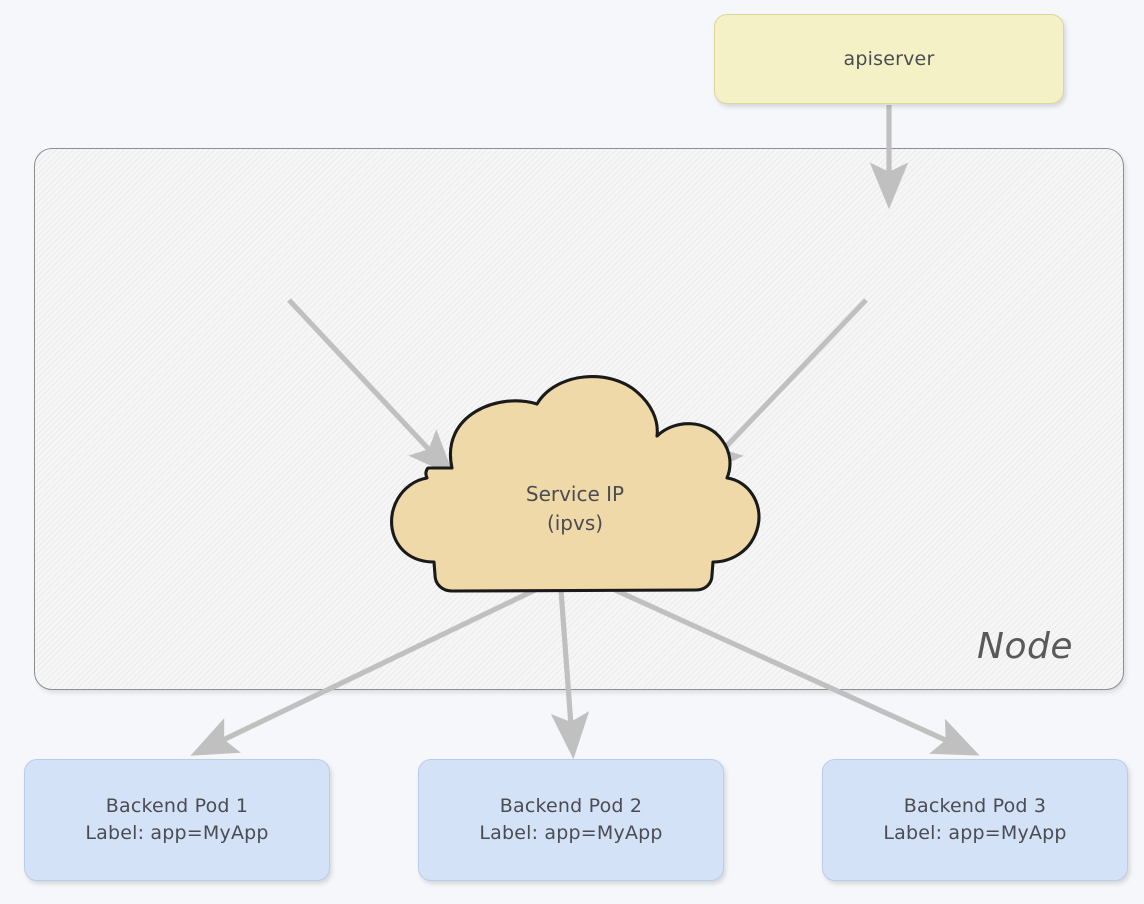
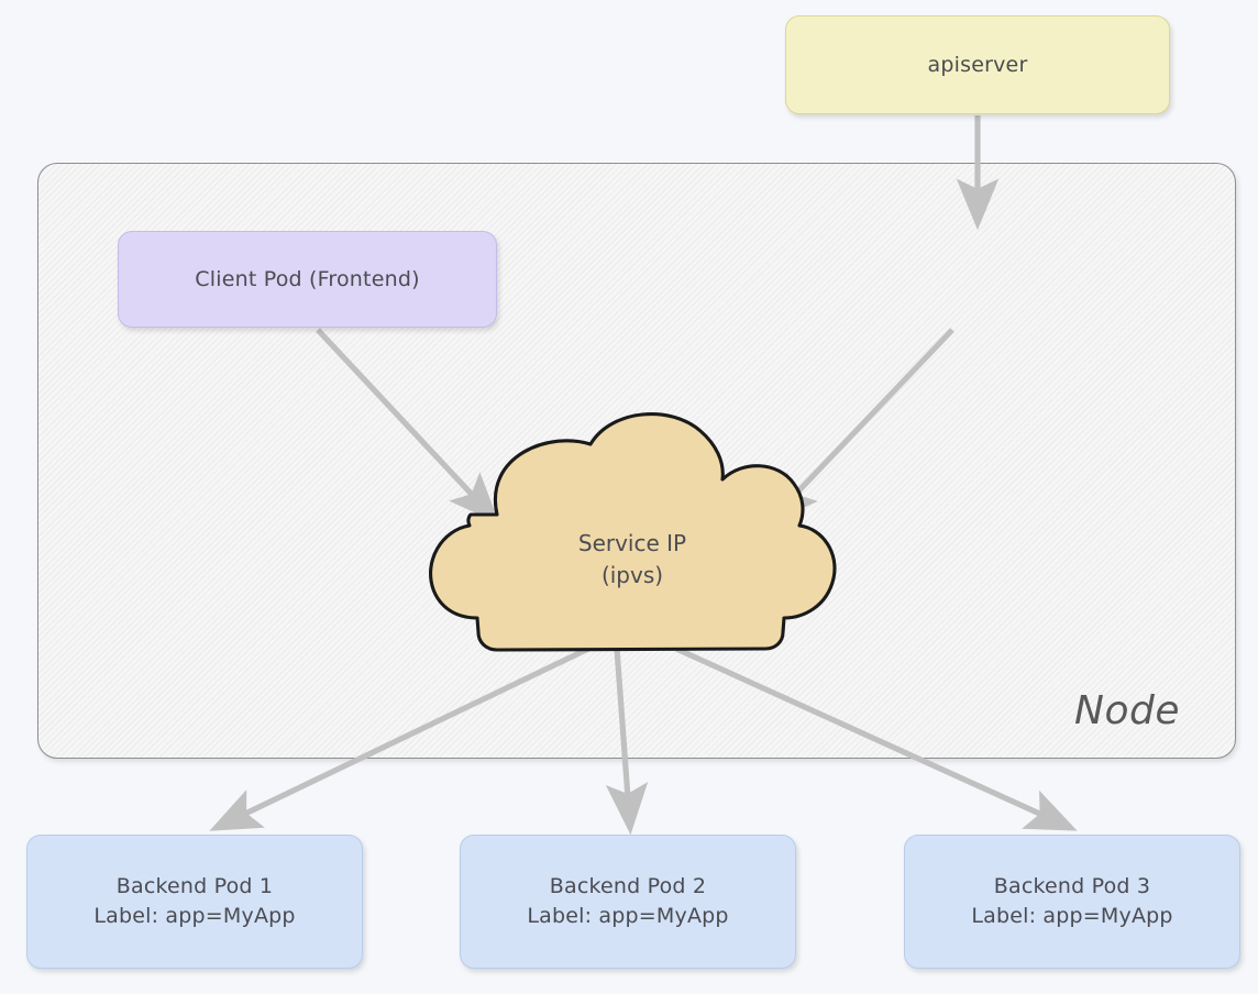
  Node
  Service IP
  (ipvs)
  apiserver
+ Client Pod (Frontend)
  Backend Pod 1
  Label: app=MyApp
  Backend Pod 2
  Label: app=MyApp
  Backend Pod 3
  Label: app=MyApp
